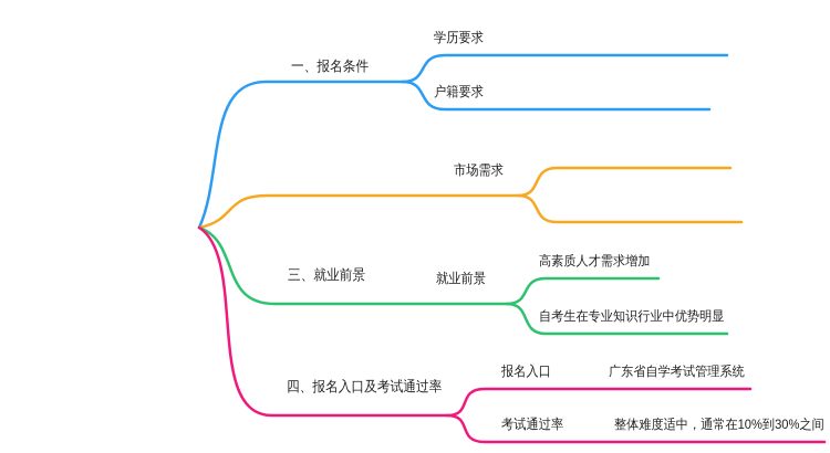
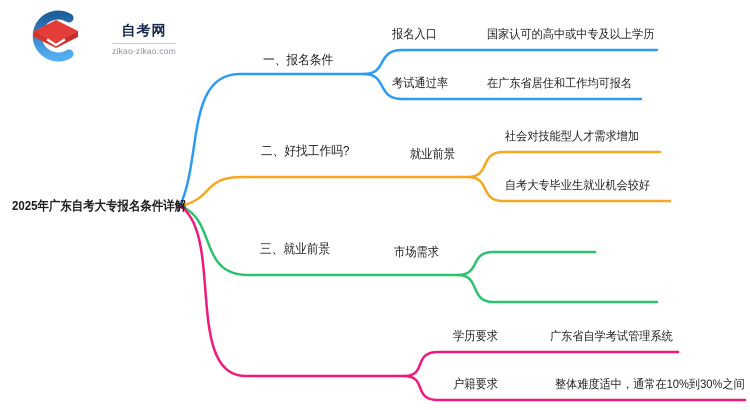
+ 自考网
+ zikao-zikao.com
+ 2025年广东自考大专报名条件详解
  一、报名条件
- 学历要求
+ 报名入口
+ 国家认可的高中或中专及以上学历
- 户籍要求
+ 考试通过率
+ 在广东省居住和工作均可报名
+ 二、好找工作吗?
- 市场需求
+ 就业前景
+ 社会对技能型人才需求增加
+ 自考大专毕业生就业机会较好
  三、就业前景
- 就业前景
+ 市场需求
- 高素质人才需求增加
- 自考生在专业知识行业中优势明显
- 四、报名入口及考试通过率
- 报名入口
+ 学历要求
  广东省自学考试管理系统
- 考试通过率
+ 户籍要求
  整体难度适中，通常在10%到30%之间
